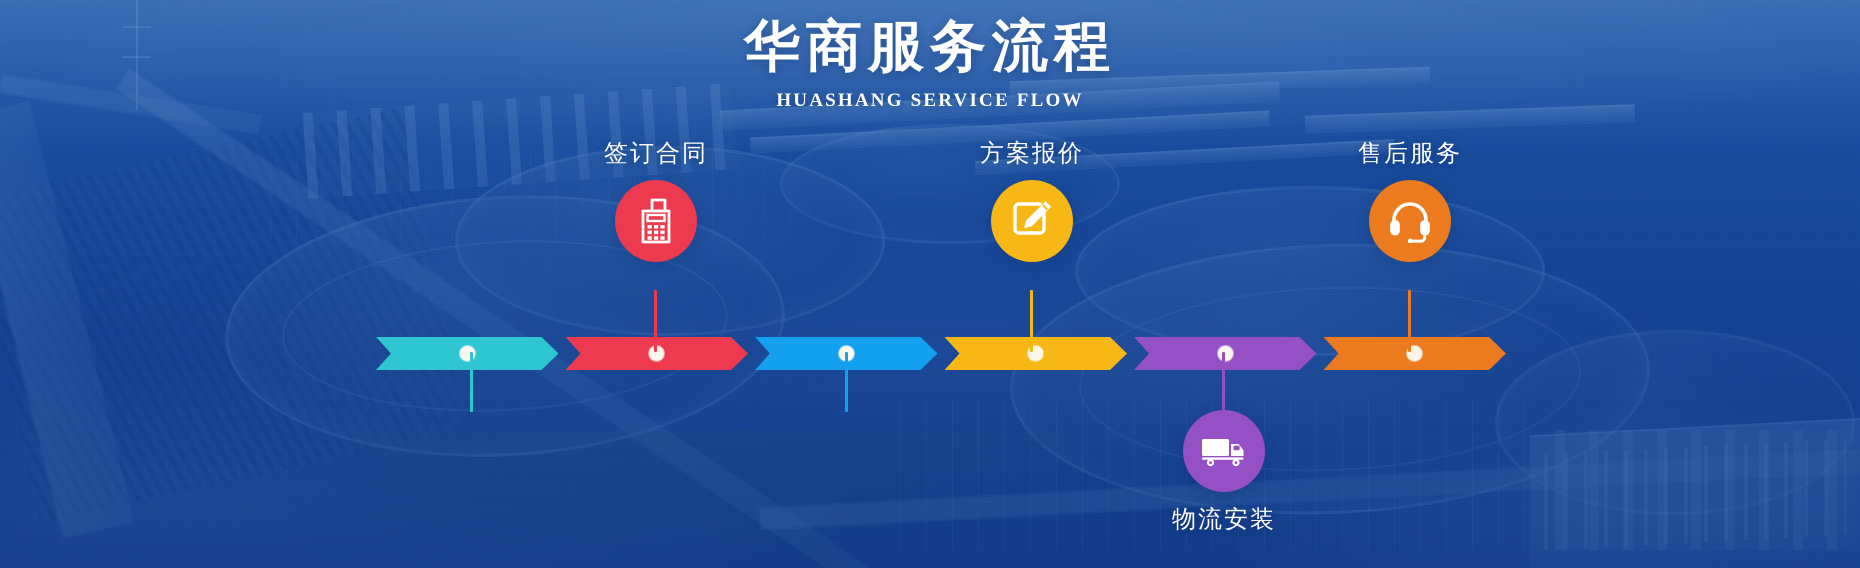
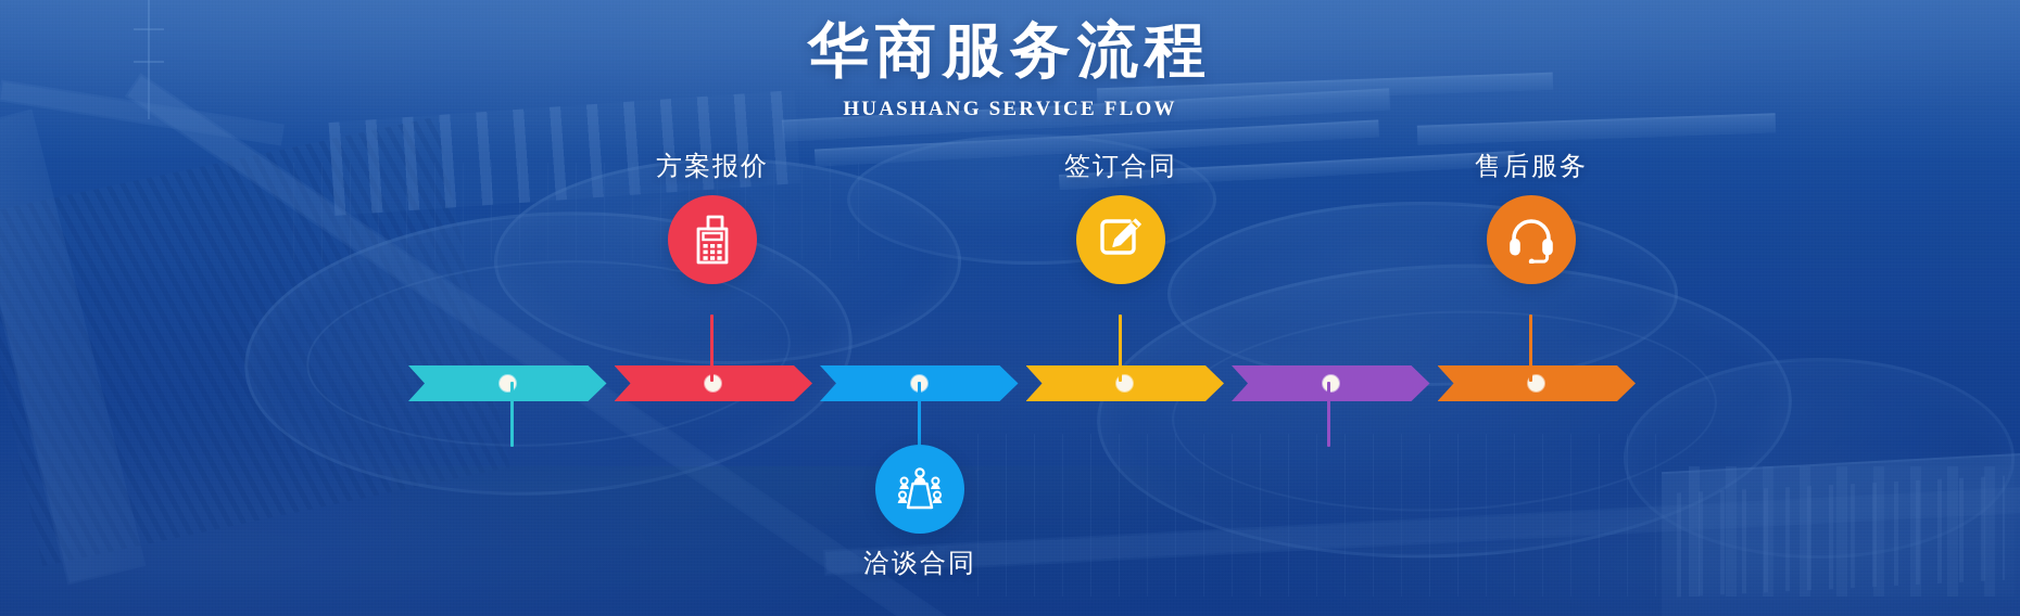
  华商服务流程
  HUASHANG SERVICE FLOW
- 签订合同
+ 方案报价
+ 洽谈合同
- 方案报价
+ 签订合同
- 物流安装
  售后服务
